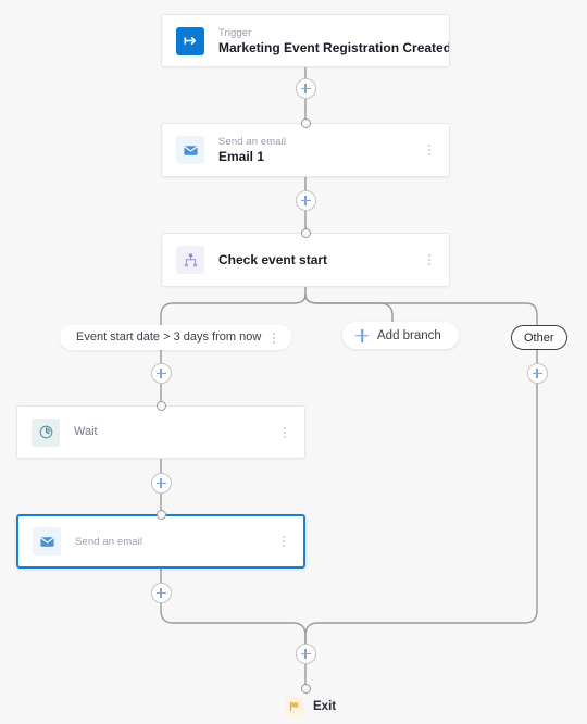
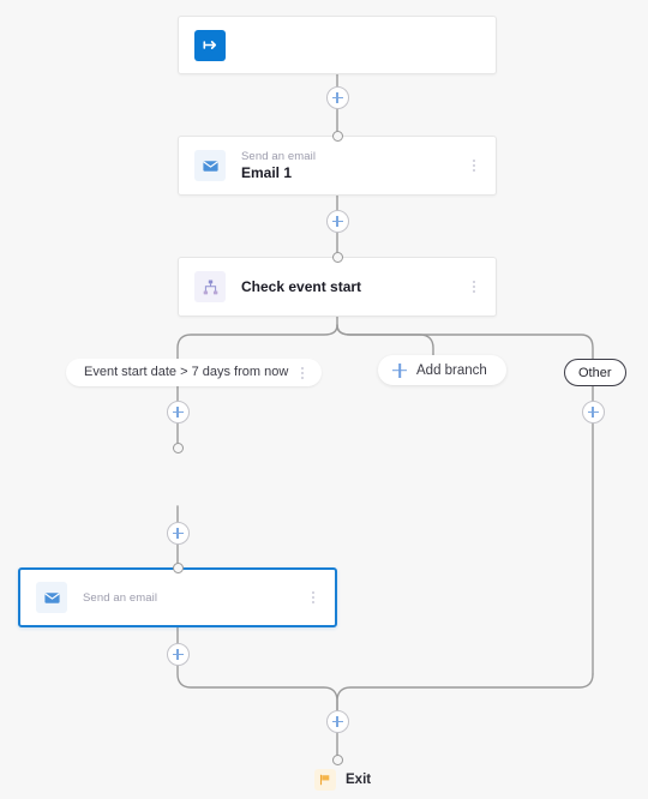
- Trigger
- Marketing Event Registration Created
  Send an email
  Email 1
  Check event start
- Wait
  Send an email
- Event start date > 3 days from now
+ Event start date > 7 days from now
  Add branch
  Other
  Exit
